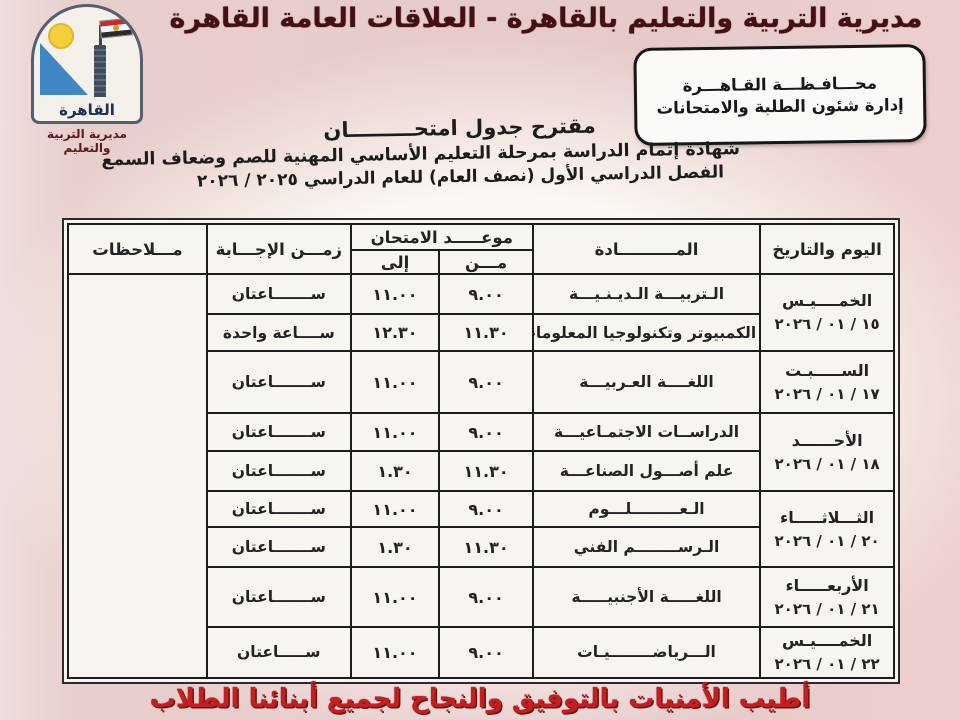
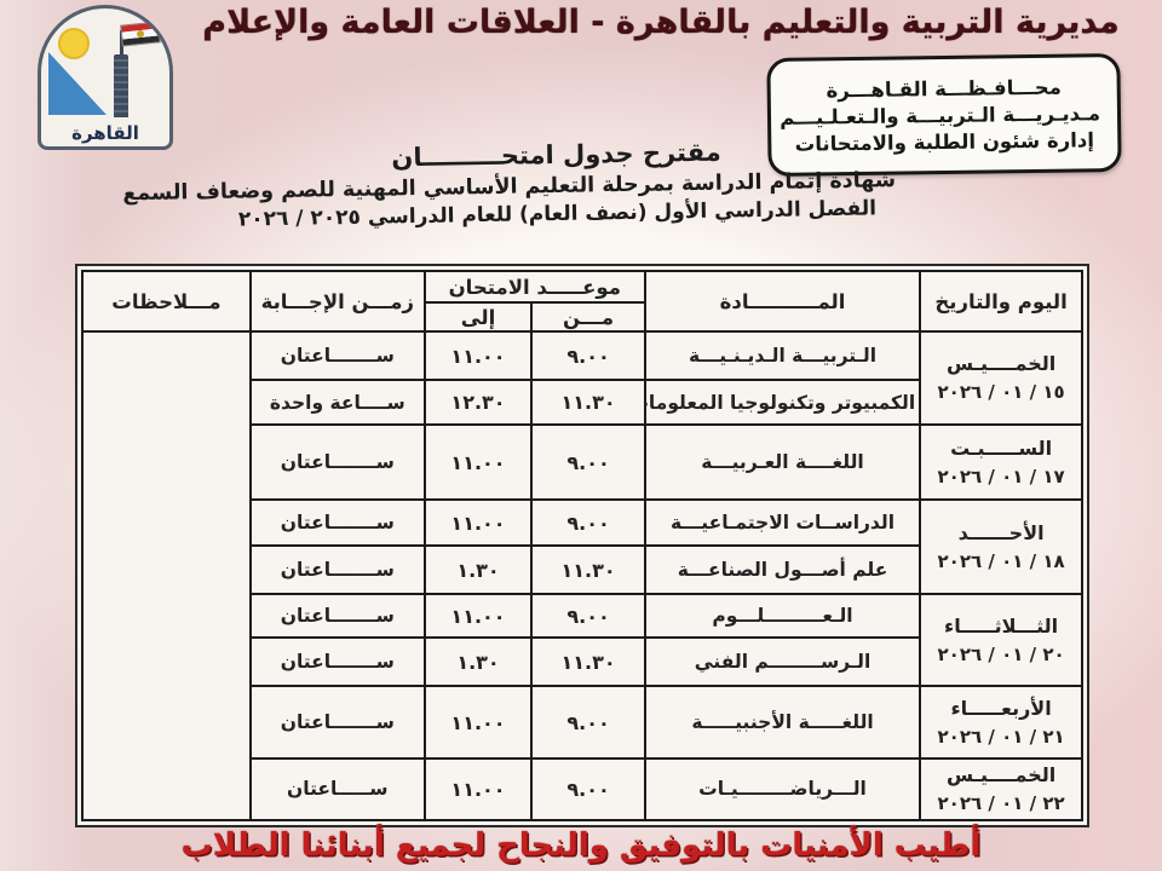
- مديرية التربية والتعليم بالقاهرة - العلاقات العامة القاهرة
+ مديرية التربية والتعليم بالقاهرة - العلاقات العامة والإعلام
  القاهرة
- مديرية التربية والتعليم
  محـــافـظـــة القـاهـــرة
+ مـديـريـــة الـتربيـــة والـتعـلـيـــم
  إدارة شئون الطلبة والامتحانات
  مقترح جدول امتحـــــــــان
  شهادة إتمام الدراسة بمرحلة التعليم الأساسي المهنية للصم وضعاف السمع
  الفصل الدراسي الأول (نصف العام) للعام الدراسي ٢٠٢٥ / ٢٠٢٦
  اليوم والتاريخ	المــــــــــادة	موعـــــد الامتحان	زمـــن الإجـــابة	مـــلاحظات
  مـــن	إلى
  الخمــــيـس ١٥ / ٠١ / ٢٠٢٦	الـتربيـــة الـديـنـيـــة	٩.٠٠	١١.٠٠	ســـــــاعتان
  الكمبيوتر وتكنولوجيا المعلوما	١١.٣٠	١٢.٣٠	ســــاعة واحدة
  الســـــبـت ١٧ / ٠١ / ٢٠٢٦	اللغــــة العـربيـــة	٩.٠٠	١١.٠٠	ســـــــاعتان
  الأحــــــد ١٨ / ٠١ / ٢٠٢٦	الدراســات الاجتمـاعيـــة	٩.٠٠	١١.٠٠	ســـــــاعتان
  علم أصـــول الصناعـــة	١١.٣٠	١.٣٠	ســـــــاعتان
  الثـــلاثـــــاء ٢٠ / ٠١ / ٢٠٢٦	الـعـــــــــلـــوم	٩.٠٠	١١.٠٠	ســـــــاعتان
  الـرســــــــم الفني	١١.٣٠	١.٣٠	ســـــــاعتان
  الأربعـــــاء ٢١ / ٠١ / ٢٠٢٦	اللغـــــة الأجنبيـــــة	٩.٠٠	١١.٠٠	ســـــــاعتان
  الخمــــيـس ٢٢ / ٠١ / ٢٠٢٦	الـــرياضــــــــيـات	٩.٠٠	١١.٠٠	ســـــاعتان
  أطيب الأمنيات بالتوفيق والنجاح لجميع أبنائنا الطلاب
